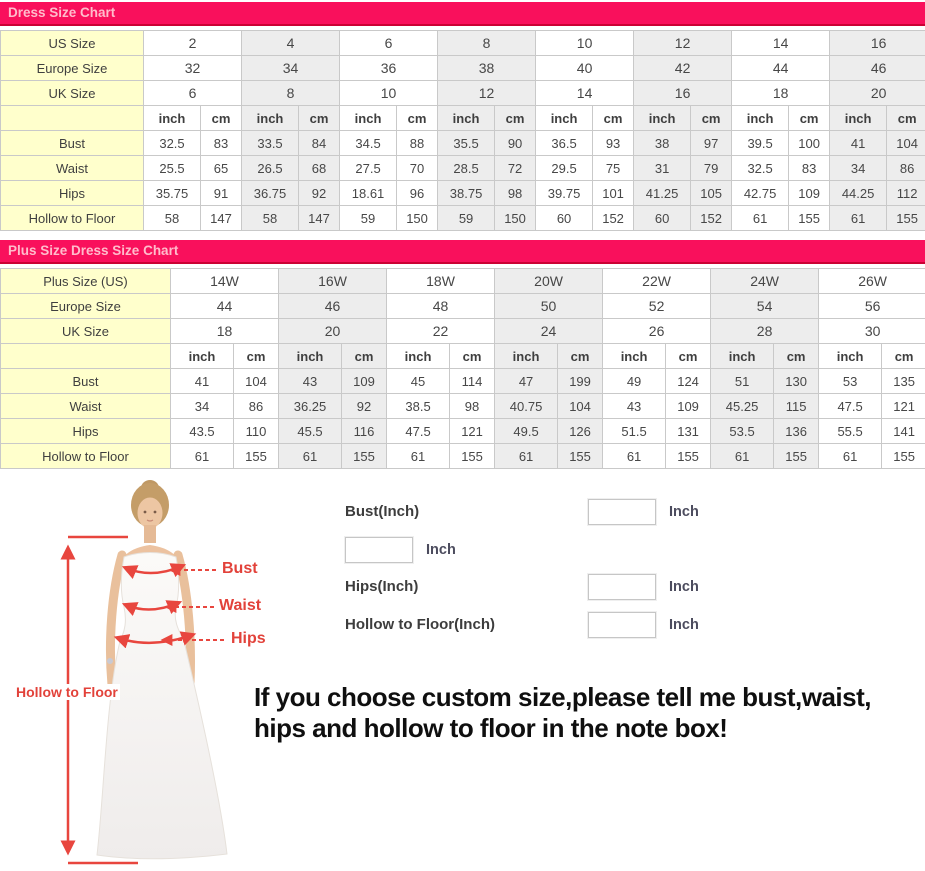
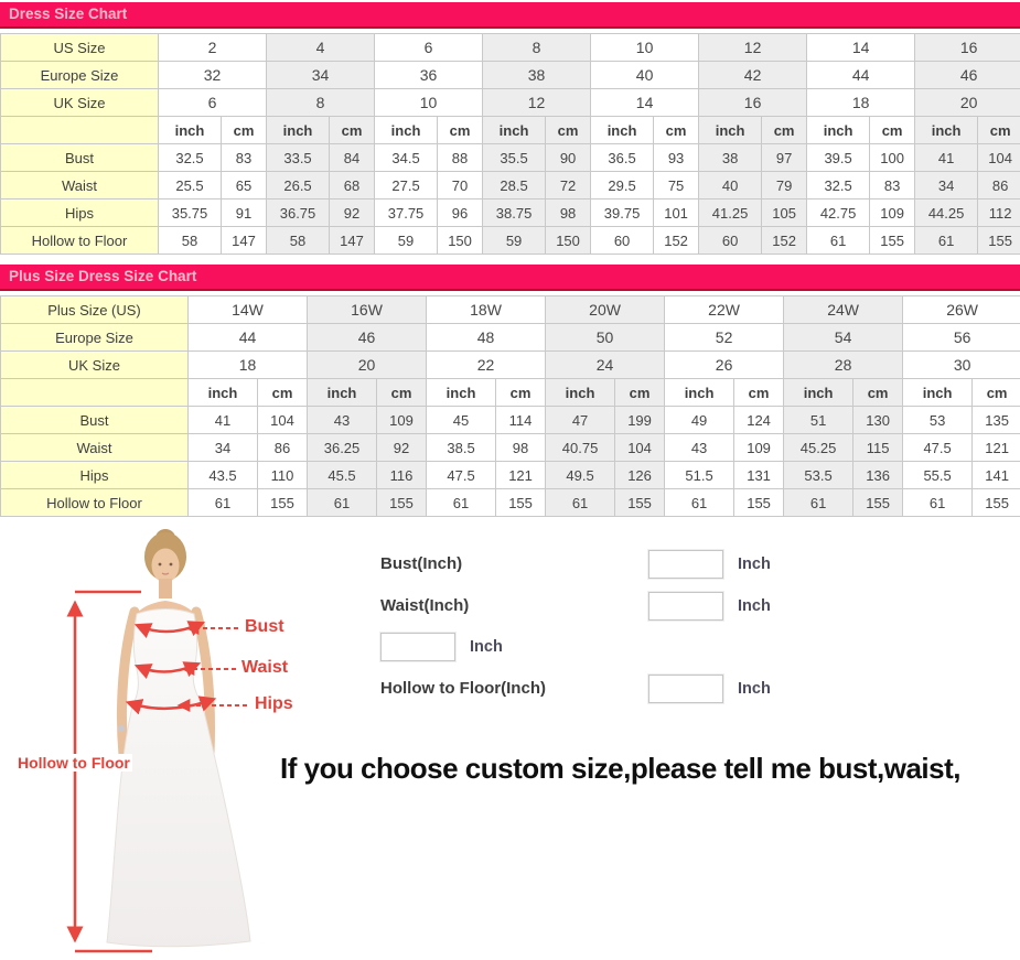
  Dress Size Chart
  US Size	2	4	6	8	10	12	14	16
  Europe Size	32	34	36	38	40	42	44	46
  UK Size	6	8	10	12	14	16	18	20
  	inch	cm	inch	cm	inch	cm	inch	cm	inch	cm	inch	cm	inch	cm	inch	cm
  Bust	32.5	83	33.5	84	34.5	88	35.5	90	36.5	93	38	97	39.5	100	41	104
- Waist	25.5	65	26.5	68	27.5	70	28.5	72	29.5	75	31	79	32.5	83	34	86
+ Waist	25.5	65	26.5	68	27.5	70	28.5	72	29.5	75	40	79	32.5	83	34	86
- Hips	35.75	91	36.75	92	18.61	96	38.75	98	39.75	101	41.25	105	42.75	109	44.25	112
+ Hips	35.75	91	36.75	92	37.75	96	38.75	98	39.75	101	41.25	105	42.75	109	44.25	112
  Hollow to Floor	58	147	58	147	59	150	59	150	60	152	60	152	61	155	61	155
  Plus Size Dress Size Chart
  Plus Size (US)	14W	16W	18W	20W	22W	24W	26W
  Europe Size	44	46	48	50	52	54	56
  UK Size	18	20	22	24	26	28	30
  	inch	cm	inch	cm	inch	cm	inch	cm	inch	cm	inch	cm	inch	cm
  Bust	41	104	43	109	45	114	47	199	49	124	51	130	53	135
  Waist	34	86	36.25	92	38.5	98	40.75	104	43	109	45.25	115	47.5	121
  Hips	43.5	110	45.5	116	47.5	121	49.5	126	51.5	131	53.5	136	55.5	141
  Hollow to Floor	61	155	61	155	61	155	61	155	61	155	61	155	61	155
  Bust
  Waist
  Hips
  Hollow to Floor
  Bust(Inch)
  Inch
+ Waist(Inch)
  Inch
- Hips(Inch)
  Inch
  Hollow to Floor(Inch)
  Inch
  If you choose custom size,please tell me bust,waist,
- hips and hollow to floor in the note box!
